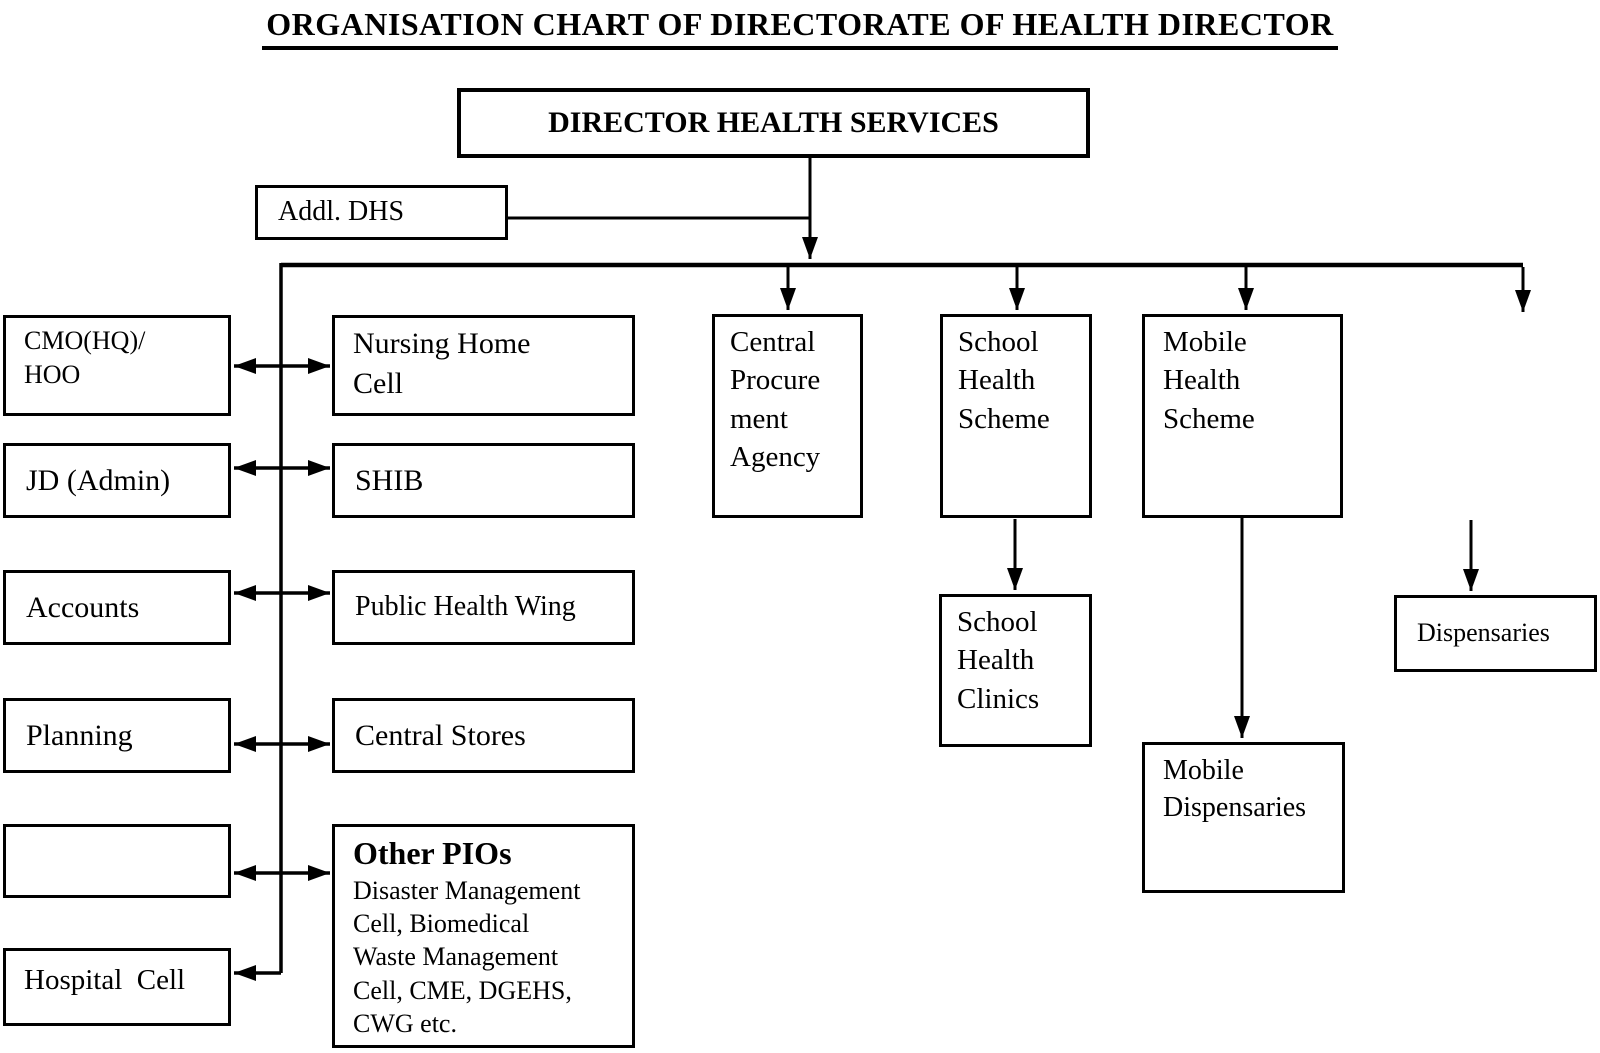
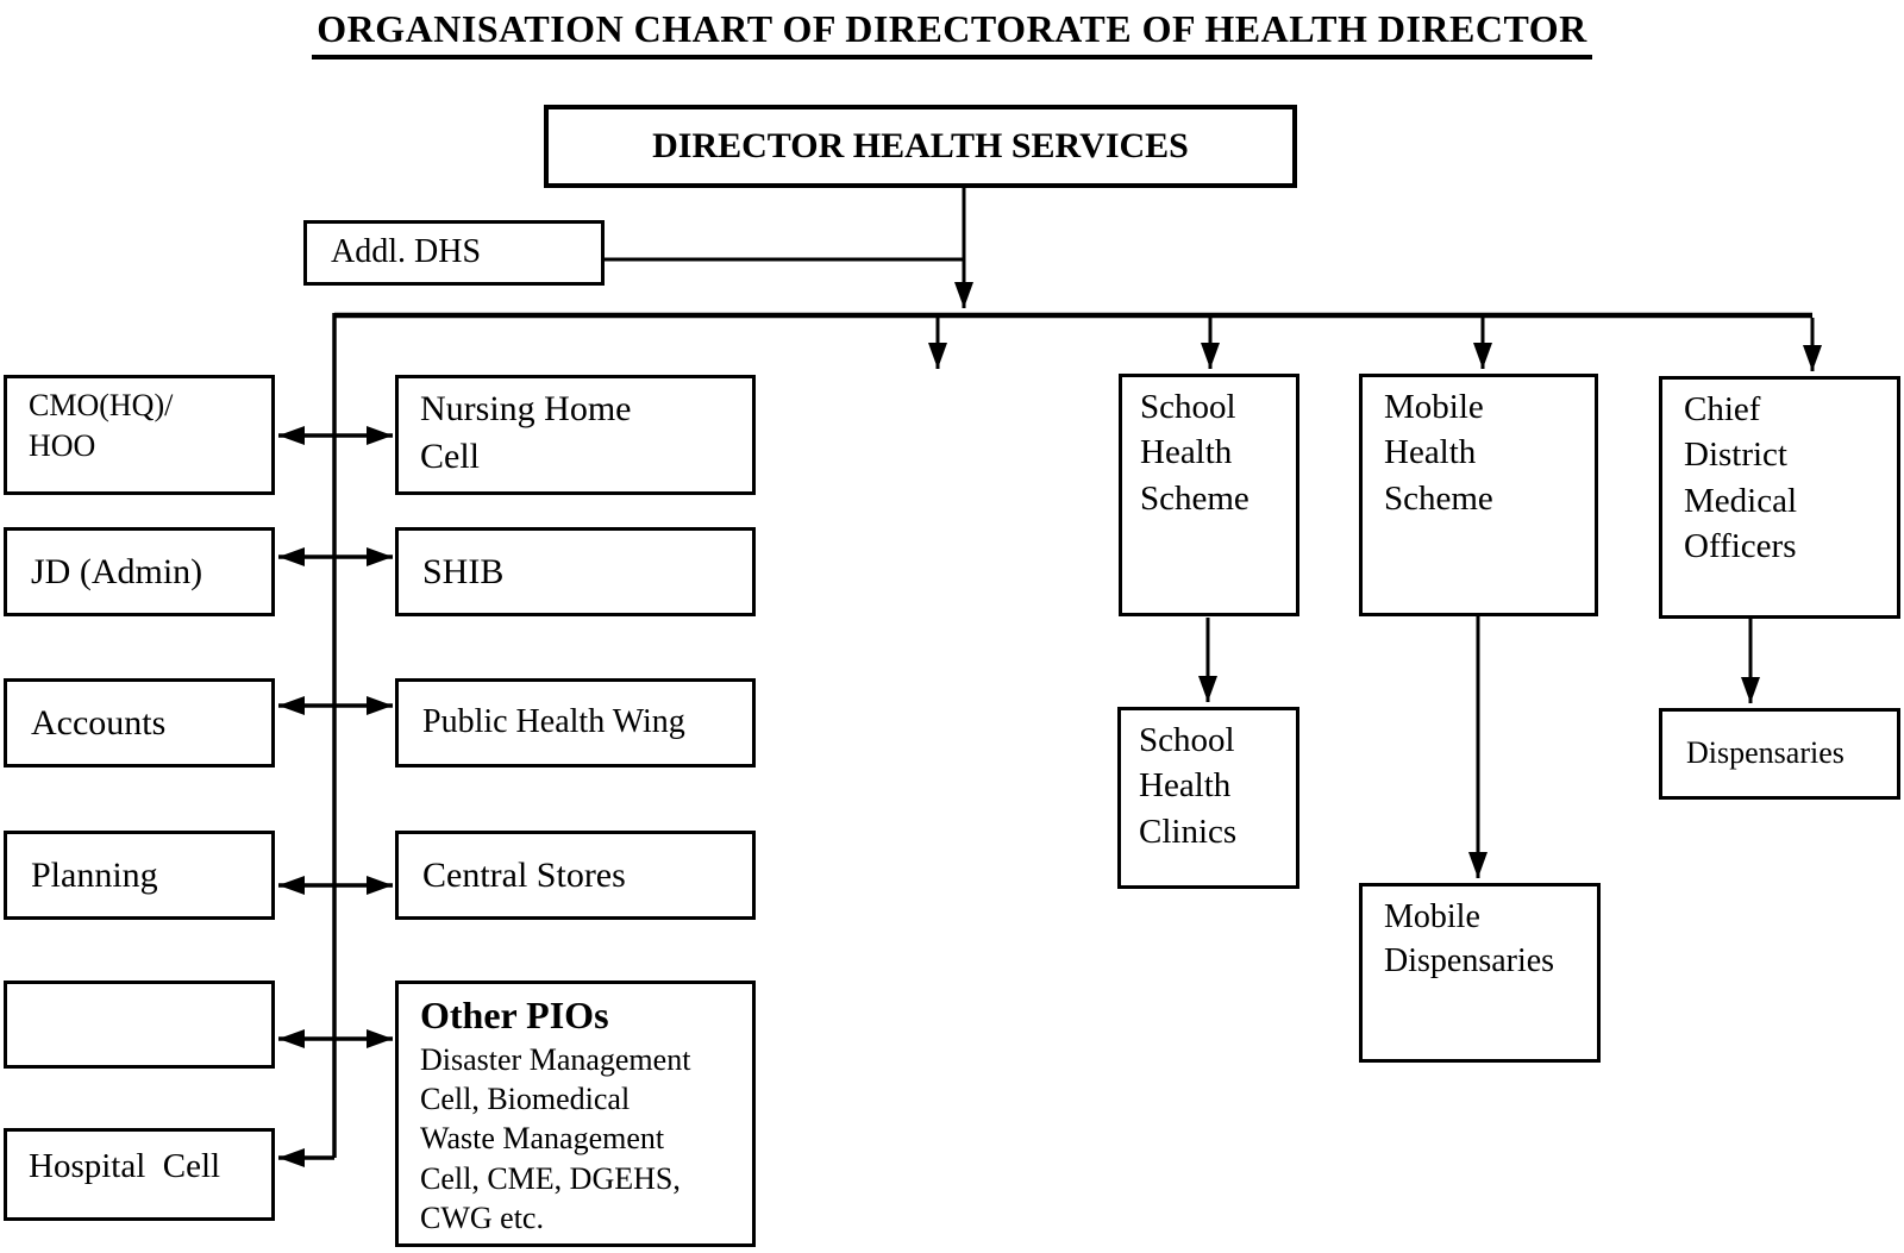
  ORGANISATION CHART OF DIRECTORATE OF HEALTH DIRECTOR
  DIRECTOR HEALTH SERVICES
  Addl. DHS
  CMO(HQ)/
  HOO
  Nursing Home
  Cell
  JD (Admin)
  SHIB
  Accounts
  Public Health Wing
  Planning
  Central Stores
  Other PIOs
  Disaster Management
  Cell, Biomedical
  Waste Management
  Cell, CME, DGEHS,
  CWG etc.
  Hospital Cell
- Central
- Procure
- ment
- Agency
  School
  Health
  Scheme
  Mobile
  Health
  Scheme
+ Chief
+ District
+ Medical
+ Officers
  School
  Health
  Clinics
  Dispensaries
  Mobile
  Dispensaries
